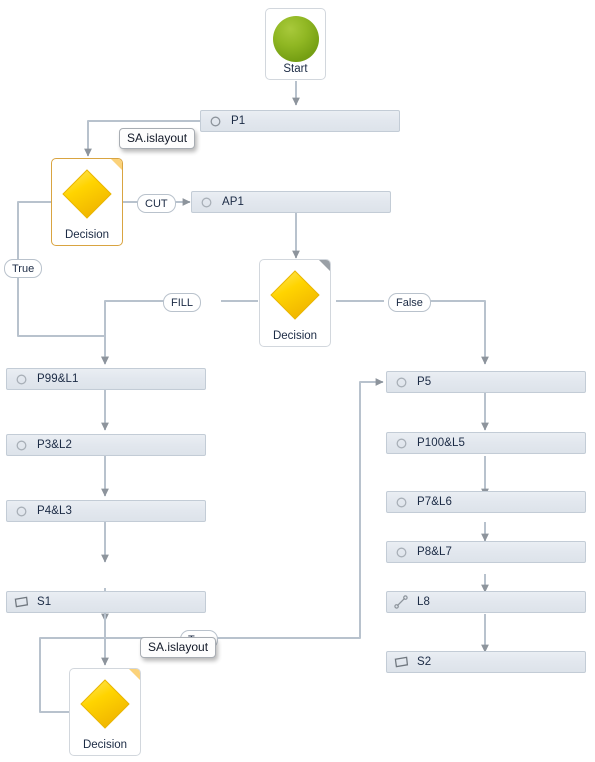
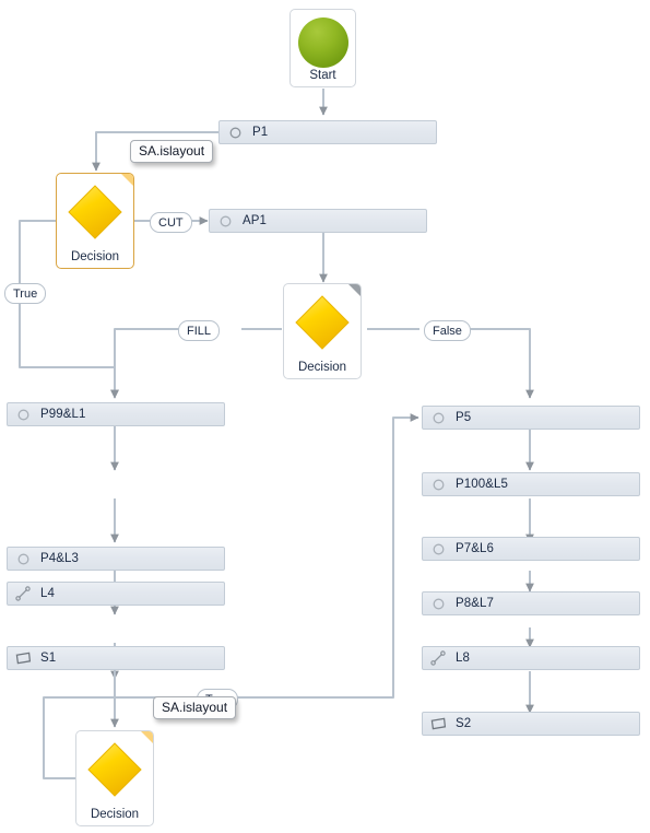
  Start
  P1
  Decision
  AP1
  Decision
  P99&L1
- P3&L2
  P4&L3
+ L4
  S1
  Decision
  P5
  P100&L5
  P7&L6
  P8&L7
  L8
  S2
  CUT
  True
  FILL
  False
  SA.islayout
  SA.islayout
